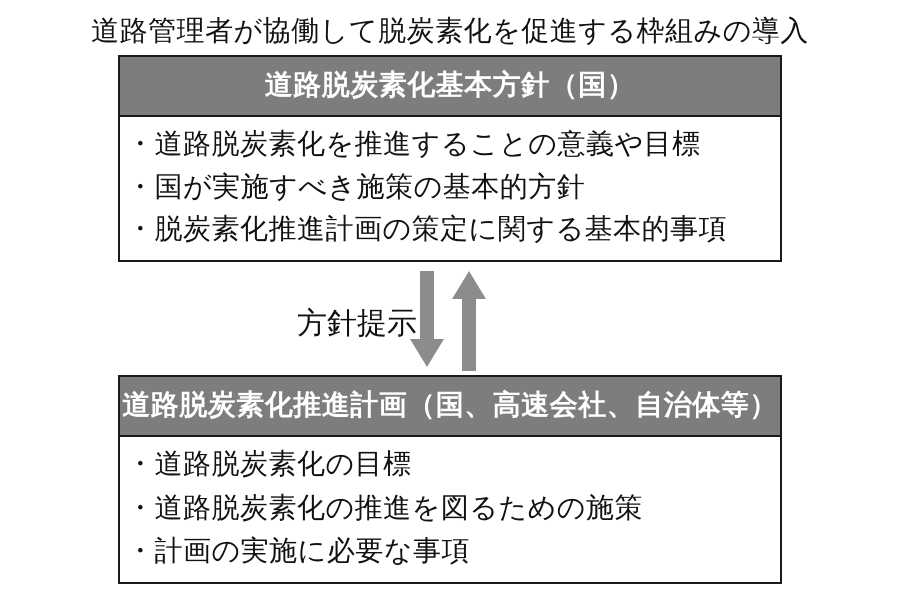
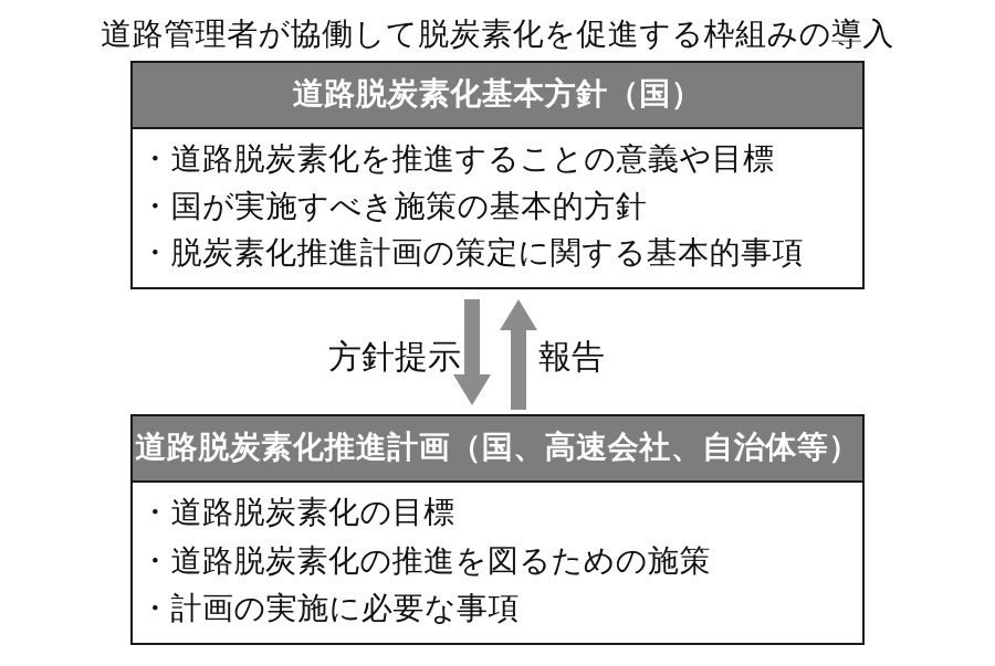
  道路管理者が協働して脱炭素化を促進する枠組みの導入
  道路脱炭素化基本方針（国）
  ・道路脱炭素化を推進することの意義や目標
  ・国が実施すべき施策の基本的方針
  ・脱炭素化推進計画の策定に関する基本的事項
  方針提示
+ 報告
  道路脱炭素化推進計画（国、高速会社、自治体等）
  ・道路脱炭素化の目標
  ・道路脱炭素化の推進を図るための施策
  ・計画の実施に必要な事項
